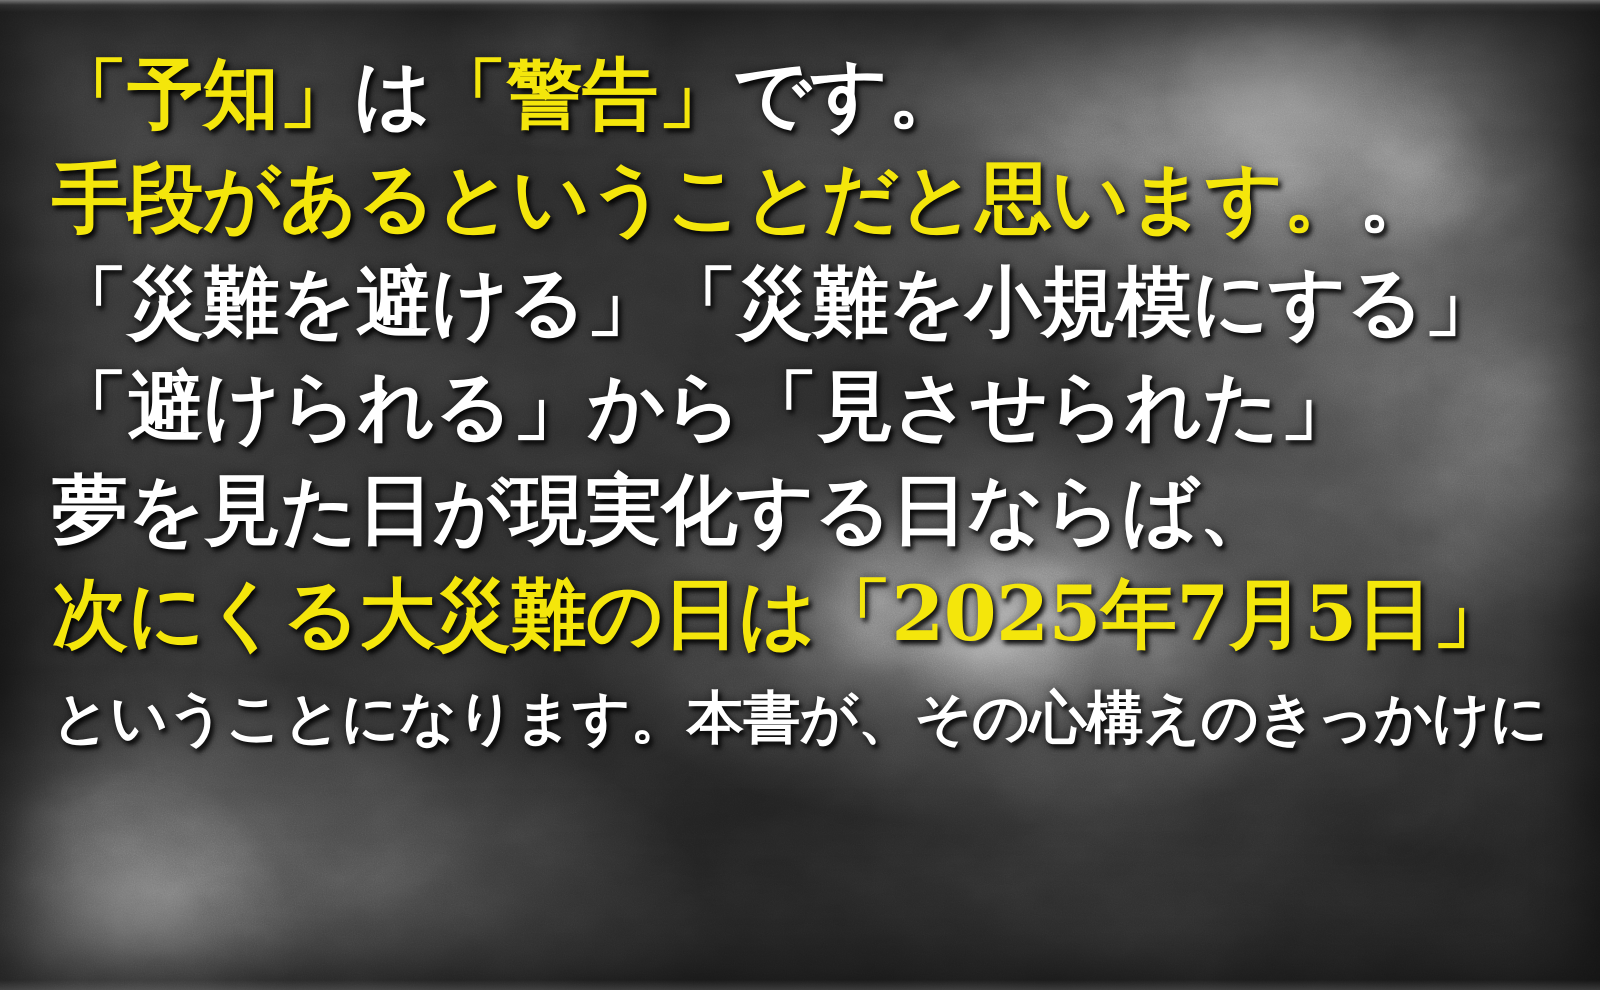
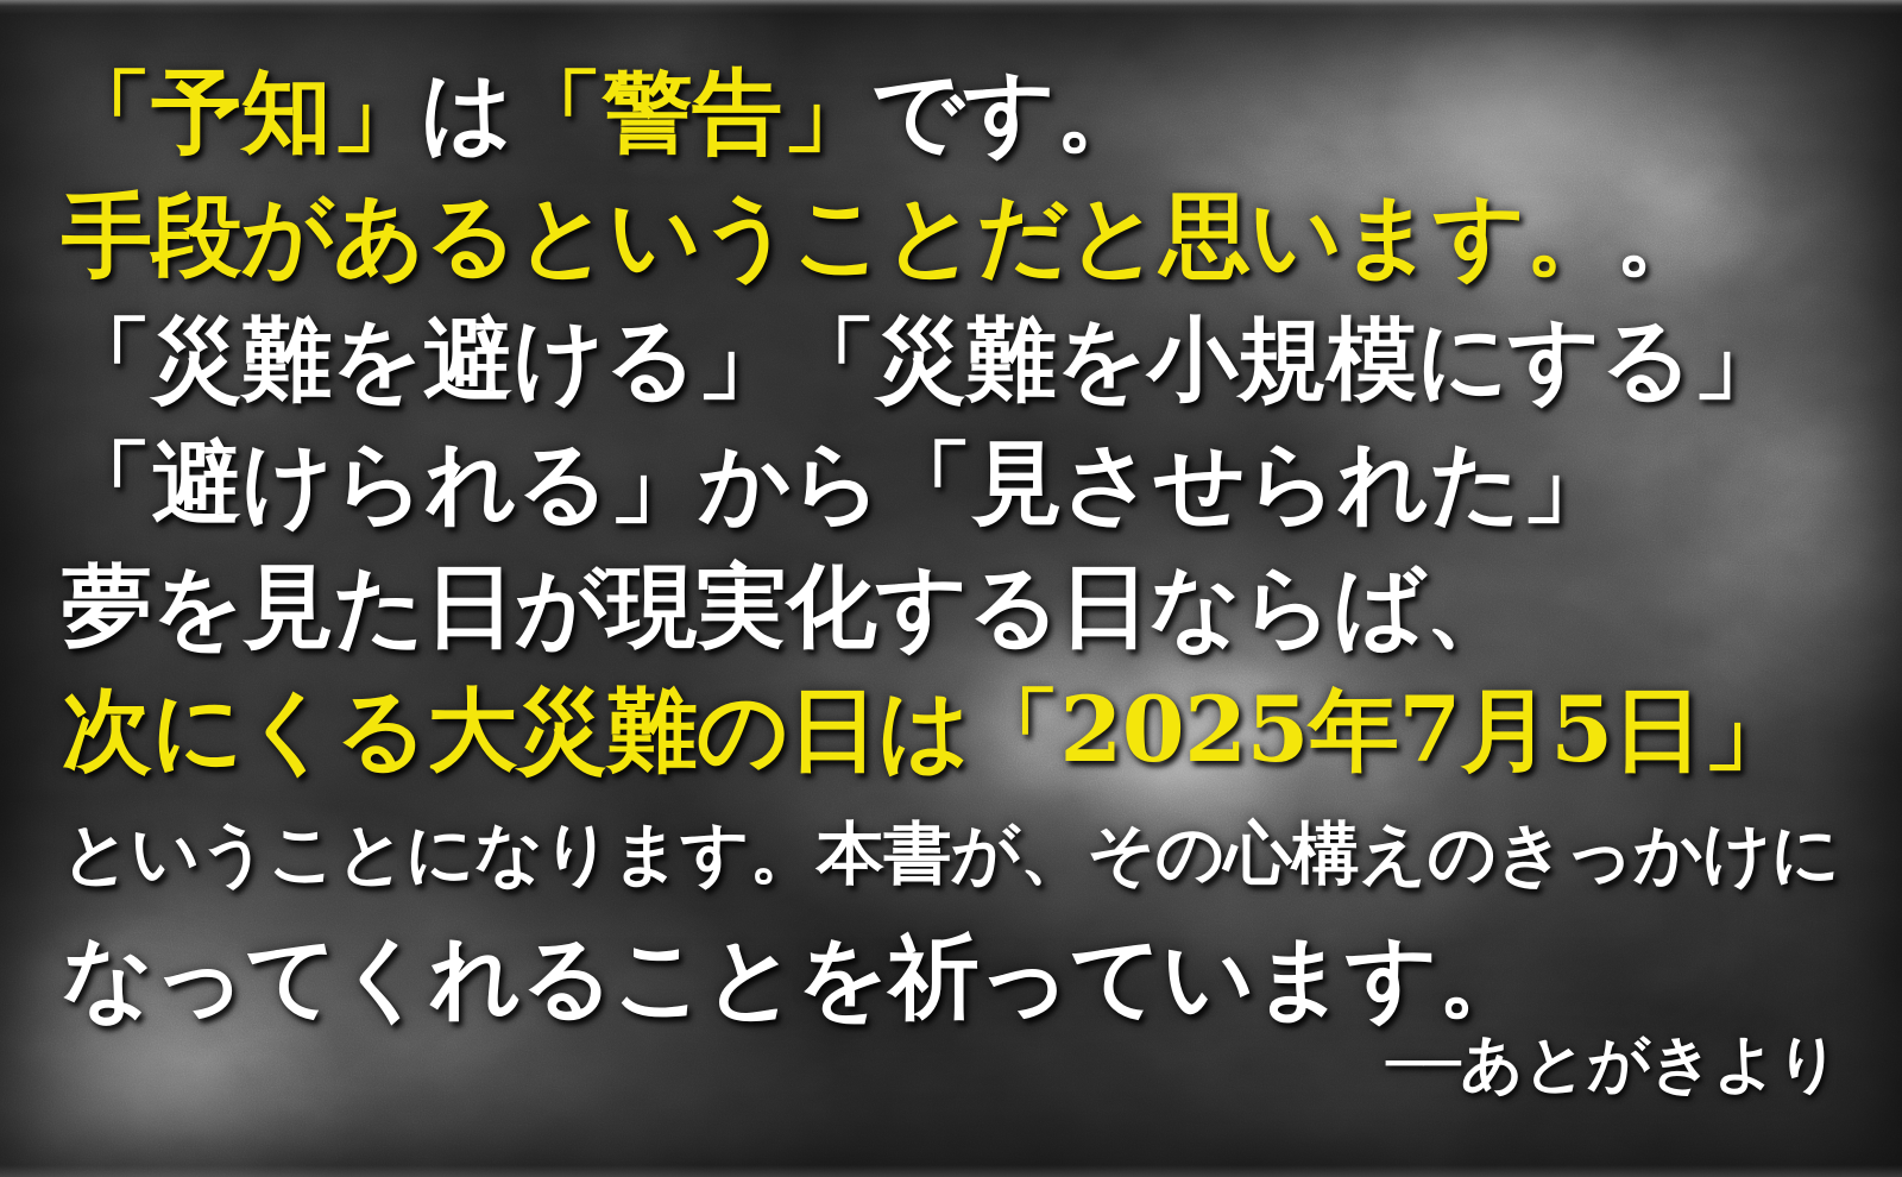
  「予知」は「警告」です。
  手段があるということだと思います。。
  「災難を避ける」「災難を小規模にする」
  「避けられる」から「見させられた」
  夢を見た日が現実化する日ならば、
  次にくる大災難の日は「2025年7月5日」
  ということになります。本書が、その心構えのきっかけに
+ なってくれることを祈っています。
+ ──あとがきより
